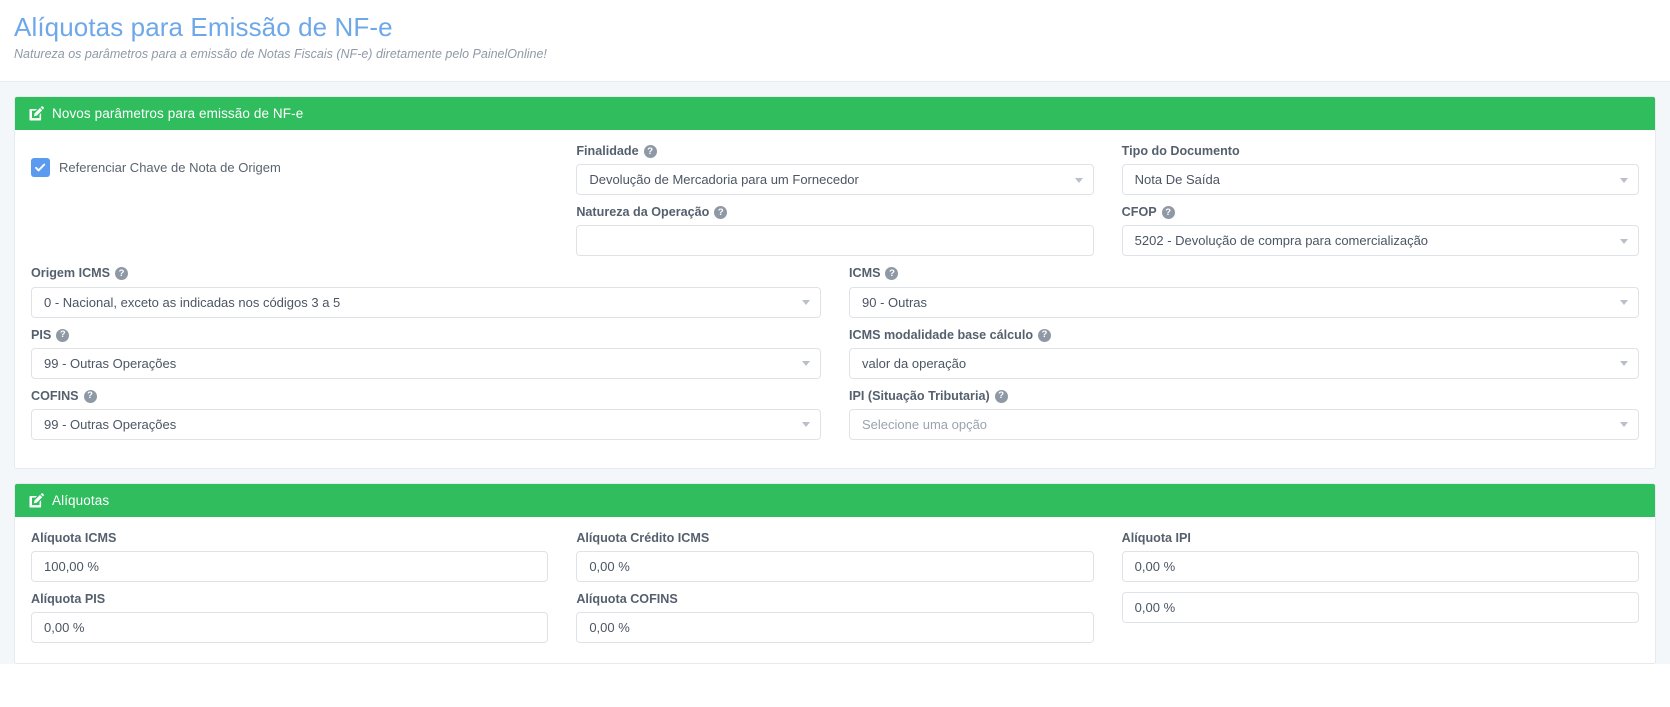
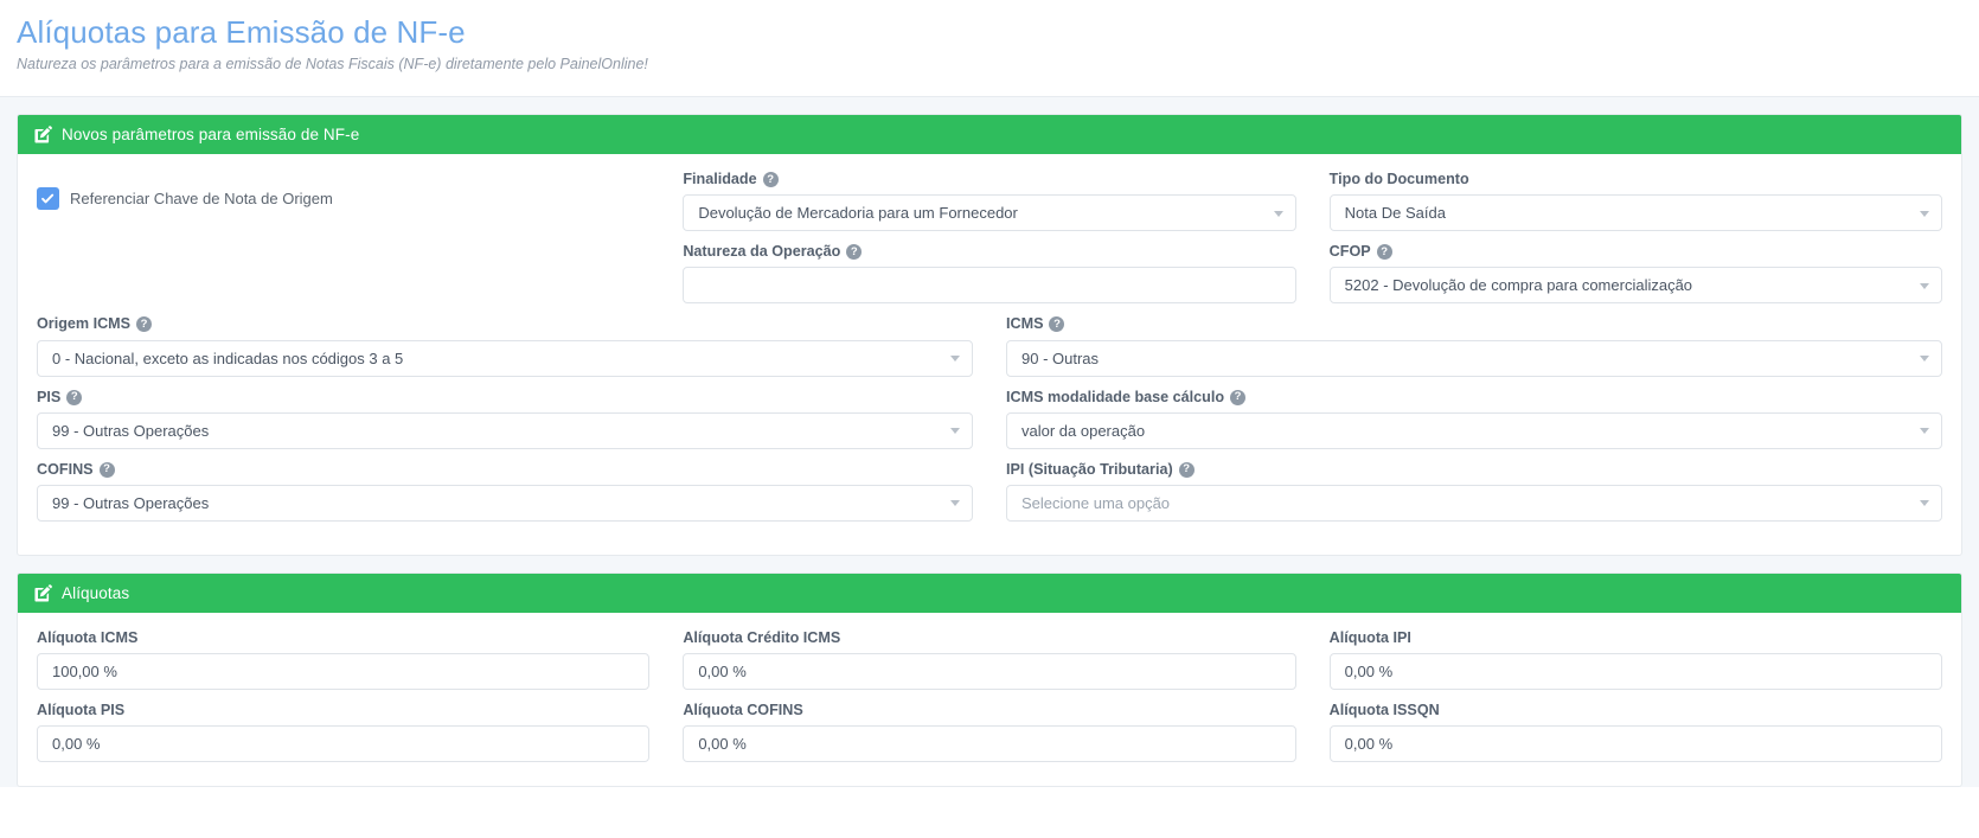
  Alíquotas para Emissão de NF-e
  Natureza os parâmetros para a emissão de Notas Fiscais (NF-e) diretamente pelo PainelOnline!
  Novos parâmetros para emissão de NF-e
  Referenciar Chave de Nota de Origem
  Finalidade
  ?
  Devolução de Mercadoria para um Fornecedor
  Natureza da Operação
  ?
  Tipo do Documento
  Nota De Saída
  CFOP
  ?
  5202 - Devolução de compra para comercialização
  Origem ICMS
  ?
  0 - Nacional, exceto as indicadas nos códigos 3 a 5
  PIS
  ?
  99 - Outras Operações
  COFINS
  ?
  99 - Outras Operações
  ICMS
  ?
  90 - Outras
  ICMS modalidade base cálculo
  ?
  valor da operação
  IPI (Situação Tributaria)
  ?
  Selecione uma opção
  Alíquotas
  Alíquota ICMS
  100,00 %
  Alíquota Crédito ICMS
  0,00 %
  Alíquota IPI
  0,00 %
  Alíquota PIS
  0,00 %
  Alíquota COFINS
  0,00 %
+ Alíquota ISSQN
  0,00 %
